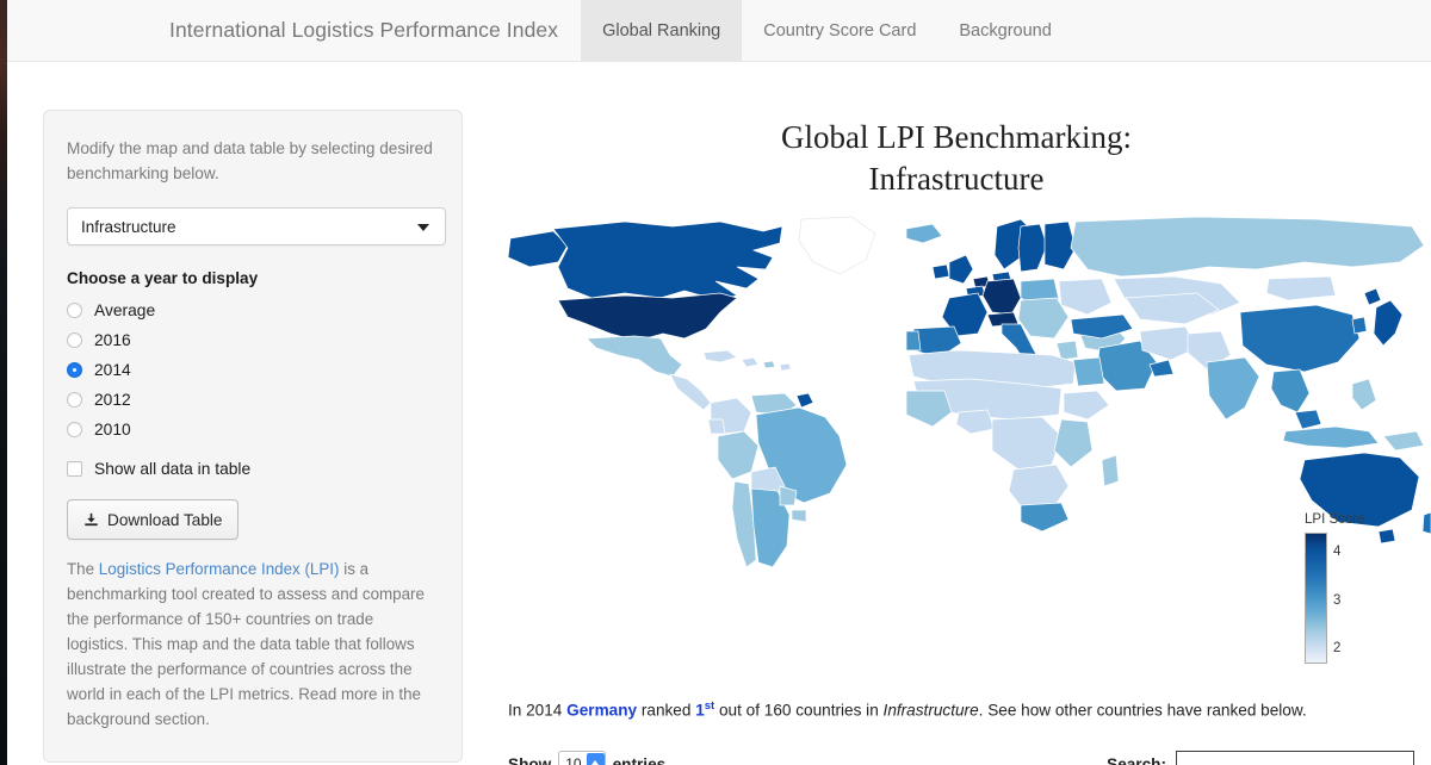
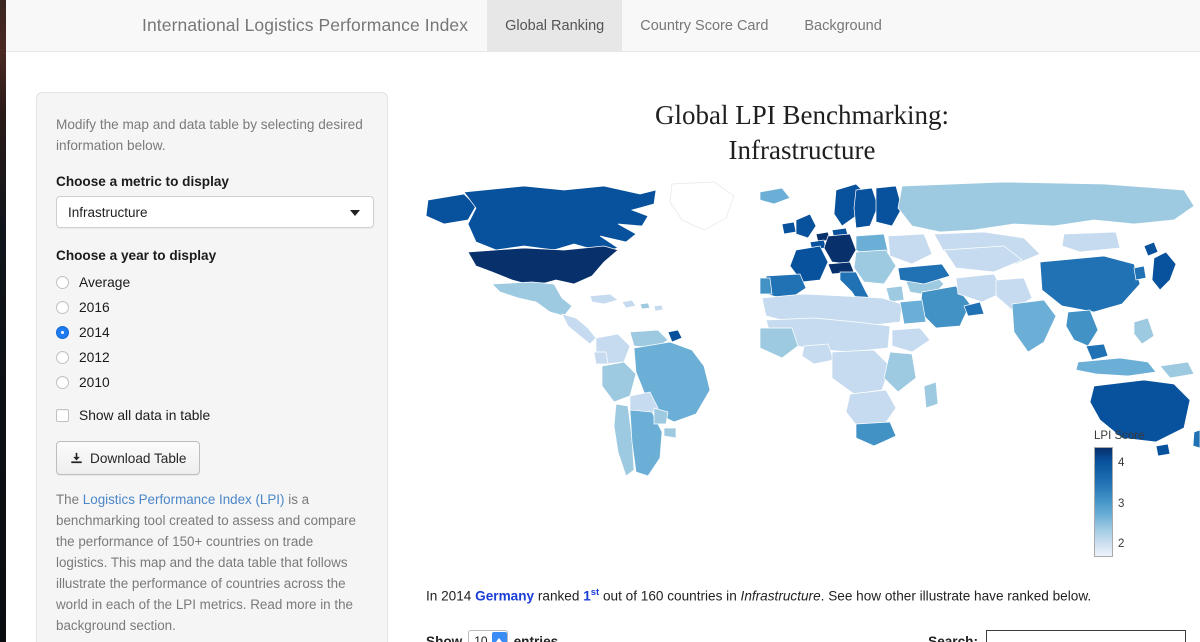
  International Logistics Performance Index
  Global Ranking
  Country Score Card
  Background
- Modify the map and data table by selecting desired benchmarking below.
+ Modify the map and data table by selecting desired information below.
+ Choose a metric to display
  Infrastructure
  Choose a year to display
  Average
  2016
  2014
  2012
  2010
  Show all data in table
  Download Table
  The Logistics Performance Index (LPI) is a benchmarking tool created to assess and compare the performance of 150+ countries on trade logistics. This map and the data table that follows illustrate the performance of countries across the world in each of the LPI metrics. Read more in the background section.
  Global LPI Benchmarking:
  Infrastructure
  LPI Score
  4
  3
  2
- In 2014 Germany ranked 1st out of 160 countries in Infrastructure. See how other countries have ranked below.
+ In 2014 Germany ranked 1st out of 160 countries in Infrastructure. See how other illustrate have ranked below.
  Show
  10
  entries
  Search:
